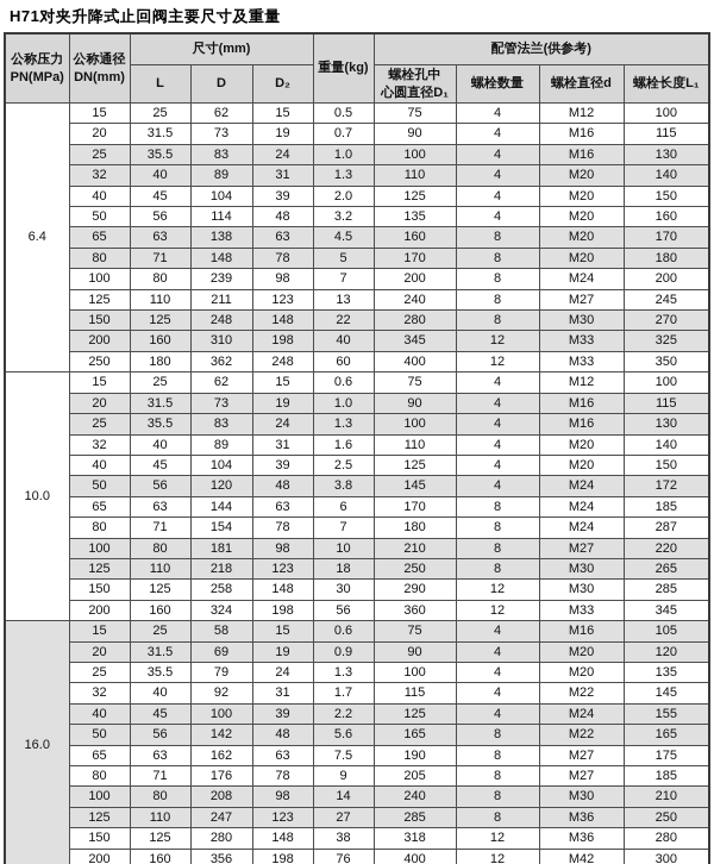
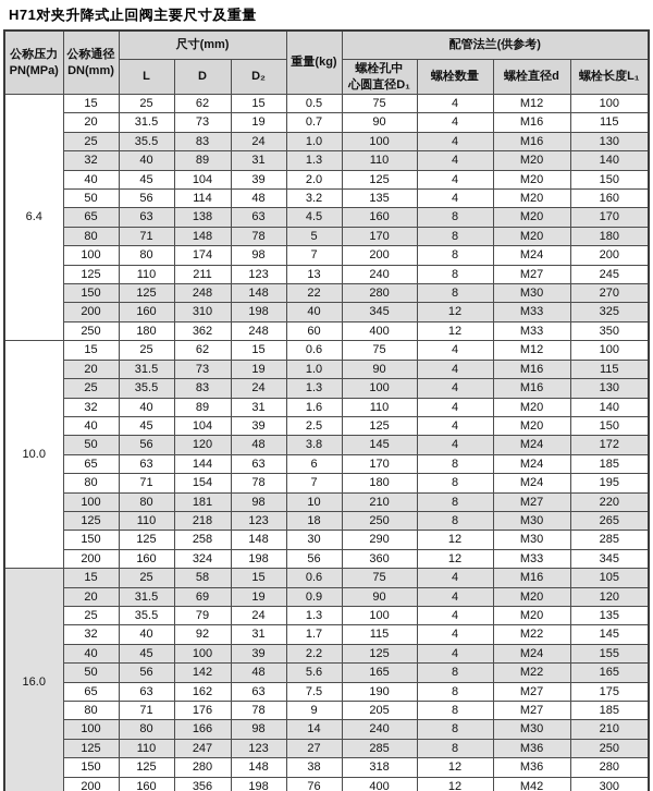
  H71对夹升降式止回阀主要尺寸及重量
  公称压力 PN(MPa)	公称通径 DN(mm)	尺寸(mm)	重量(kg)	配管法兰(供参考)
  L	D	D₂	螺栓孔中 心圆直径D₁	螺栓数量	螺栓直径d	螺栓长度L₁
  6.4	15	25	62	15	0.5	75	4	M12	100
  20	31.5	73	19	0.7	90	4	M16	115
  25	35.5	83	24	1.0	100	4	M16	130
  32	40	89	31	1.3	110	4	M20	140
  40	45	104	39	2.0	125	4	M20	150
  50	56	114	48	3.2	135	4	M20	160
  65	63	138	63	4.5	160	8	M20	170
  80	71	148	78	5	170	8	M20	180
- 100	80	239	98	7	200	8	M24	200
+ 100	80	174	98	7	200	8	M24	200
  125	110	211	123	13	240	8	M27	245
  150	125	248	148	22	280	8	M30	270
  200	160	310	198	40	345	12	M33	325
  250	180	362	248	60	400	12	M33	350
  10.0	15	25	62	15	0.6	75	4	M12	100
  20	31.5	73	19	1.0	90	4	M16	115
  25	35.5	83	24	1.3	100	4	M16	130
  32	40	89	31	1.6	110	4	M20	140
  40	45	104	39	2.5	125	4	M20	150
  50	56	120	48	3.8	145	4	M24	172
  65	63	144	63	6	170	8	M24	185
- 80	71	154	78	7	180	8	M24	287
+ 80	71	154	78	7	180	8	M24	195
  100	80	181	98	10	210	8	M27	220
  125	110	218	123	18	250	8	M30	265
  150	125	258	148	30	290	12	M30	285
  200	160	324	198	56	360	12	M33	345
  16.0	15	25	58	15	0.6	75	4	M16	105
  20	31.5	69	19	0.9	90	4	M20	120
  25	35.5	79	24	1.3	100	4	M20	135
  32	40	92	31	1.7	115	4	M22	145
  40	45	100	39	2.2	125	4	M24	155
  50	56	142	48	5.6	165	8	M22	165
  65	63	162	63	7.5	190	8	M27	175
  80	71	176	78	9	205	8	M27	185
- 100	80	208	98	14	240	8	M30	210
+ 100	80	166	98	14	240	8	M30	210
  125	110	247	123	27	285	8	M36	250
  150	125	280	148	38	318	12	M36	280
  200	160	356	198	76	400	12	M42	300
